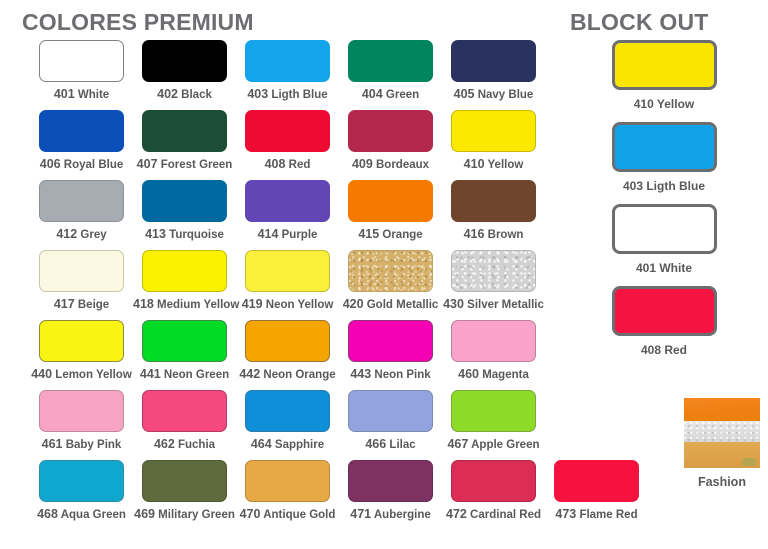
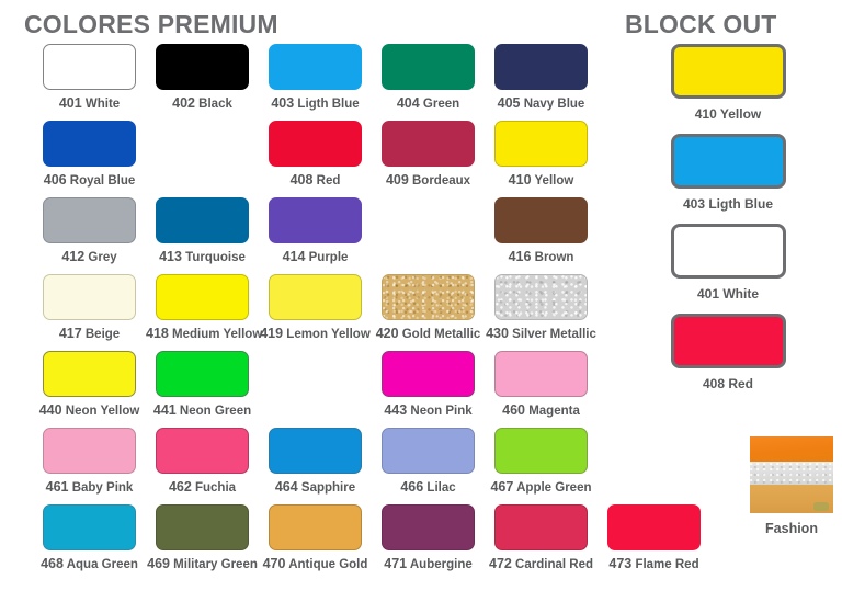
  COLORES PREMIUM
  BLOCK OUT
  401 White
  402 Black
  403 Ligth Blue
  404 Green
  405 Navy Blue
  406 Royal Blue
- 407 Forest Green
  408 Red
  409 Bordeaux
  410 Yellow
  412 Grey
  413 Turquoise
  414 Purple
- 415 Orange
  416 Brown
  417 Beige
  418 Medium Yellow
- 419 Neon Yellow
+ 419 Lemon Yellow
  420 Gold Metallic
  430 Silver Metallic
- 440 Lemon Yellow
+ 440 Neon Yellow
  441 Neon Green
- 442 Neon Orange
  443 Neon Pink
  460 Magenta
  461 Baby Pink
  462 Fuchia
  464 Sapphire
  466 Lilac
  467 Apple Green
  468 Aqua Green
  469 Military Green
  470 Antique Gold
  471 Aubergine
  472 Cardinal Red
  473 Flame Red
  410 Yellow
  403 Ligth Blue
  401 White
  408 Red
  Fashion
